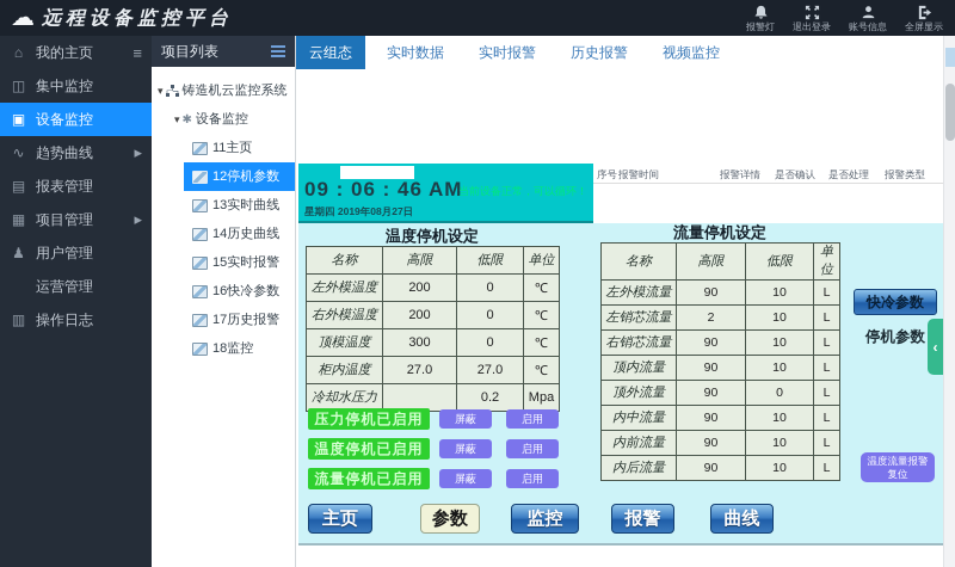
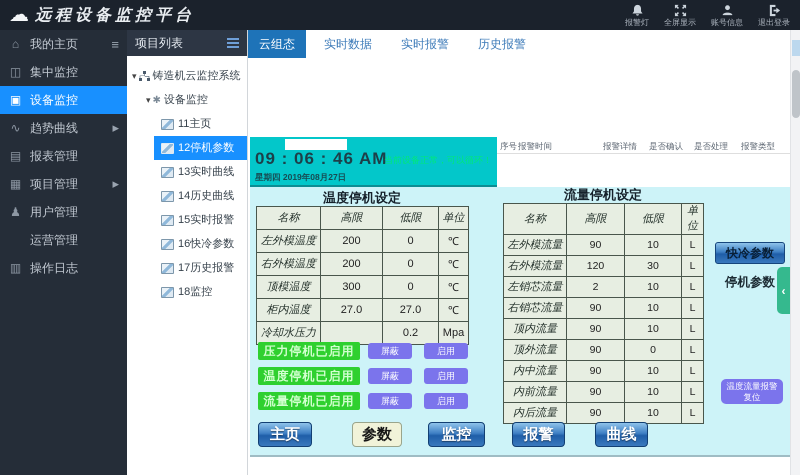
  ☁
  远程设备监控平台
  报警灯
- 退出登录
+ 全屏显示
  账号信息
- 全屏显示
+ 退出登录
  ⌂
  我的主页
  ≡
  ◫
  集中监控
  ▣
  设备监控
  ∿
  趋势曲线
  ▸
  ▤
  报表管理
  ▦
  项目管理
  ▸
  ♟
  用户管理
  运营管理
  ▥
  操作日志
  项目列表
  ▾
  铸造机云监控系统
  ▾
  ✱
  设备监控
  11主页
  12停机参数
  13实时曲线
  14历史曲线
  15实时报警
  16快冷参数
  17历史报警
  18监控
  云组态
  实时数据
  实时报警
  历史报警
- 视频监控
  09 : 06 : 46 AM
  星期四 2019年08月27日
  当前设备正常，可以循环！
  序号
  报警时间
  报警详情
  是否确认
  是否处理
  报警类型
  温度停机设定
  名称	高限	低限	单位
  左外模温度	200	0	℃
  右外模温度	200	0	℃
  顶模温度	300	0	℃
  柜内温度	27.0	27.0	℃
  冷却水压力		0.2	Mpa
  流量停机设定
  名称	高限	低限	单位
  左外模流量	90	10	L
+ 右外模流量	120	30	L
  左销芯流量	2	10	L
  右销芯流量	90	10	L
  顶内流量	90	10	L
  顶外流量	90	0	L
  内中流量	90	10	L
  内前流量	90	10	L
  内后流量	90	10	L
  压力停机已启用
  屏蔽
  启用
  温度停机已启用
  屏蔽
  启用
  流量停机已启用
  屏蔽
  启用
  主页
  参数
  监控
  报警
  曲线
  快冷参数
  停机参数
  ‹
  温度流量报警复位
